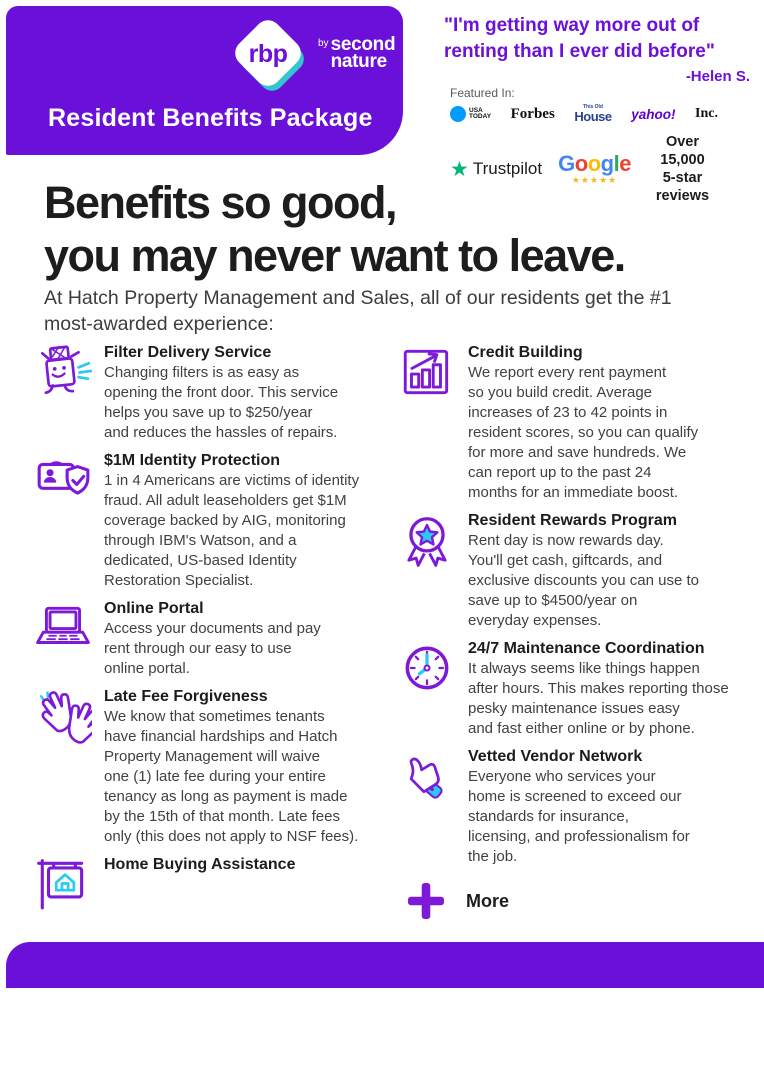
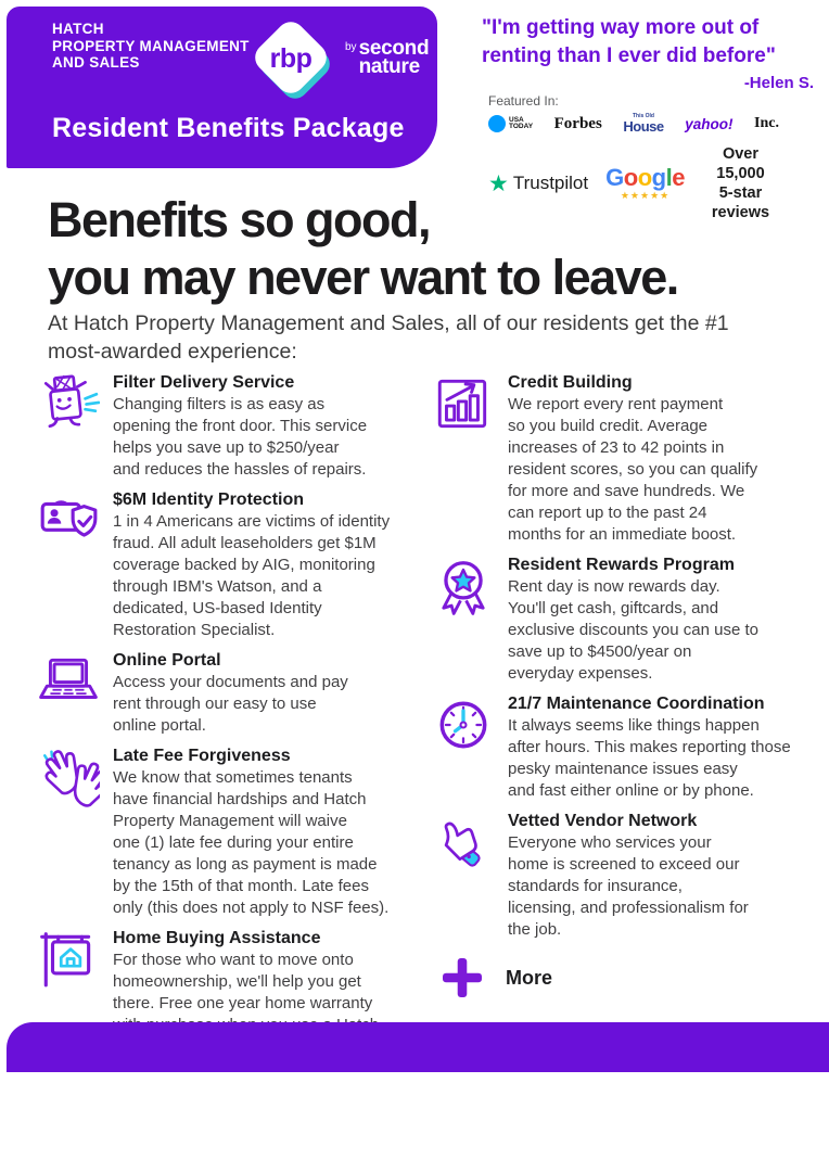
+ HATCH
+ PROPERTY MANAGEMENT
+ AND SALES
  rbp
  by
  second
  nature
  Resident Benefits Package
  "I'm getting way more out of
  renting than I ever did before"
  -Helen S.
  Featured In:
  Forbes
  House
  yahoo!
  Inc.
  ★
  Trustpilot
  Google
  ★★★★★
  Over 15,000
  5-star reviews
  Benefits so good,
  you may never want to leave.
  At Hatch Property Management and Sales, all of our residents get the #1
  most-awarded experience:
  Filter Delivery Service
  Changing filters is as easy as
  opening the front door. This service
  helps you save up to $250/year
  and reduces the hassles of repairs.
- $1M Identity Protection
+ $6M Identity Protection
  1 in 4 Americans are victims of identity
  fraud. All adult leaseholders get $1M
  coverage backed by AIG, monitoring
  through IBM's Watson, and a
  dedicated, US-based Identity
  Restoration Specialist.
  Online Portal
  Access your documents and pay
  rent through our easy to use
  online portal.
  Late Fee Forgiveness
  We know that sometimes tenants
  have financial hardships and Hatch
  Property Management will waive
  one (1) late fee during your entire
  tenancy as long as payment is made
  by the 15th of that month. Late fees
  only (this does not apply to NSF fees).
  Home Buying Assistance
+ For those who want to move onto
+ homeownership, we'll help you get
+ there. Free one year home warranty
  Credit Building
  We report every rent payment
  so you build credit. Average
  increases of 23 to 42 points in
  resident scores, so you can qualify
  for more and save hundreds. We
  can report up to the past 24
  months for an immediate boost.
  Resident Rewards Program
  Rent day is now rewards day.
  You'll get cash, giftcards, and
  exclusive discounts you can use to
  save up to $4500/year on
  everyday expenses.
- 24/7 Maintenance Coordination
+ 21/7 Maintenance Coordination
  It always seems like things happen
  after hours. This makes reporting those
  pesky maintenance issues easy
  and fast either online or by phone.
  Vetted Vendor Network
  Everyone who services your
  home is screened to exceed our
  standards for insurance,
  licensing, and professionalism for
  the job.
  More
